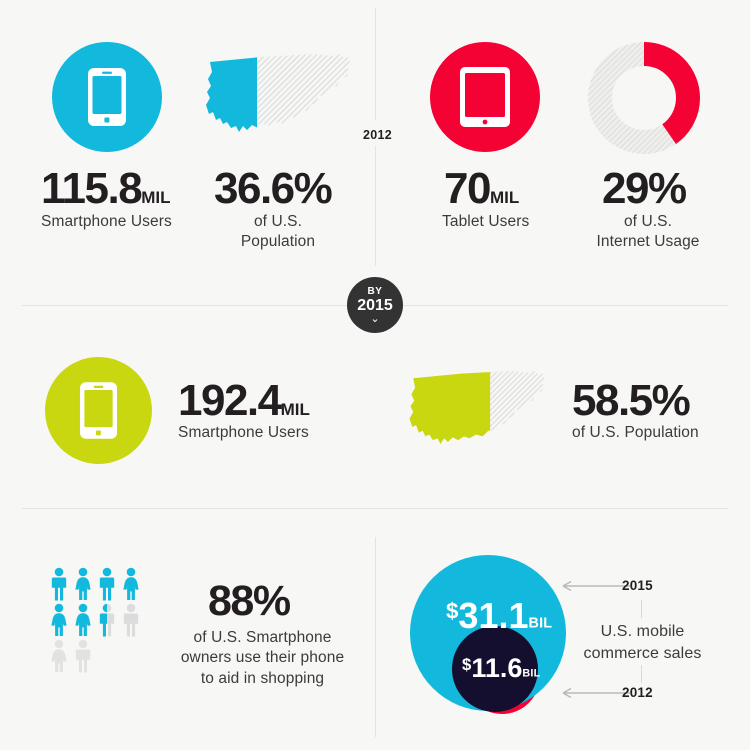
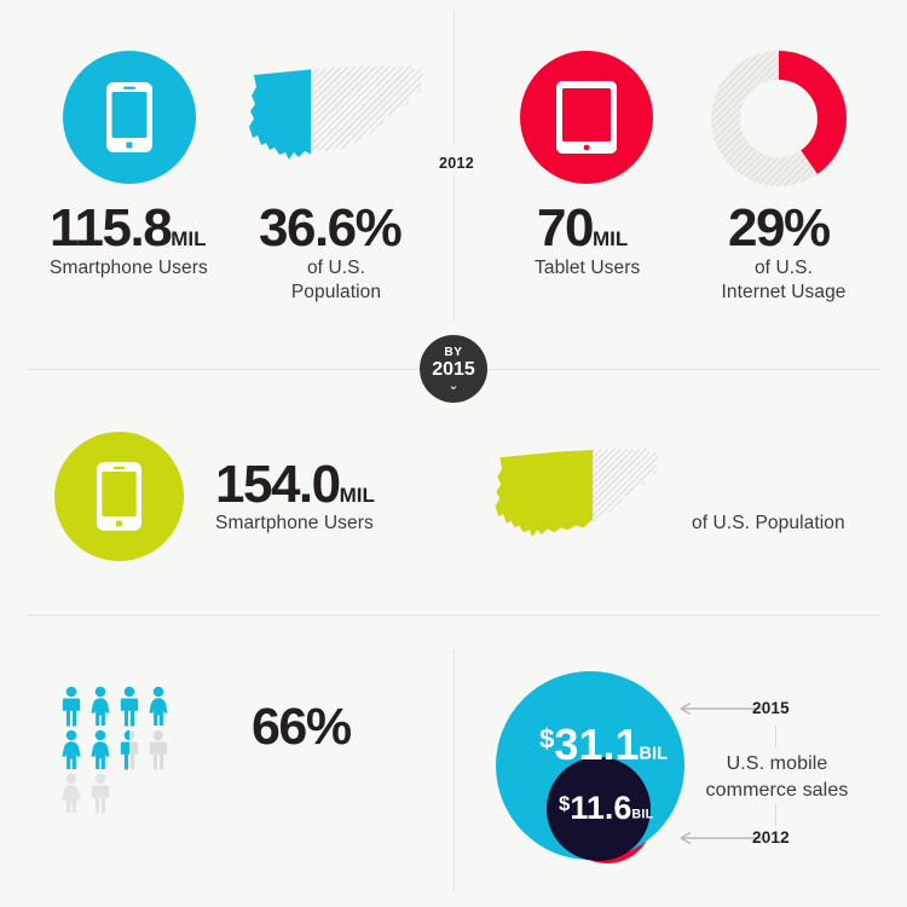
  2012
  115.8MIL
  Smartphone Users
  36.6%
  of U.S.
  Population
  70MIL
  Tablet Users
  29%
  of U.S.
  Internet Usage
  BY
  2015
  ⌄
- 192.4MIL
+ 154.0MIL
  Smartphone Users
- 58.5%
  of U.S. Population
- 88%
+ 66%
- of U.S. Smartphone
- owners use their phone
- to aid in shopping
  $31.1BIL
  $11.6BIL
  2015
  U.S. mobile
  commerce sales
  2012
